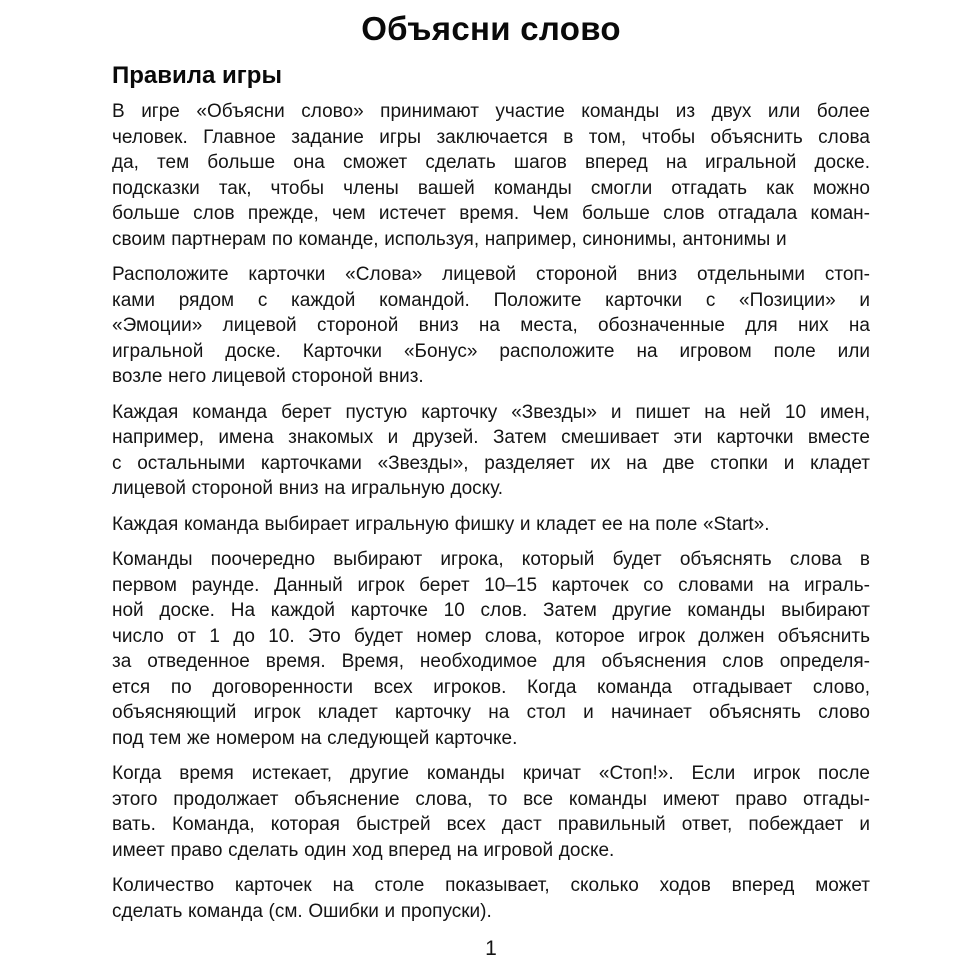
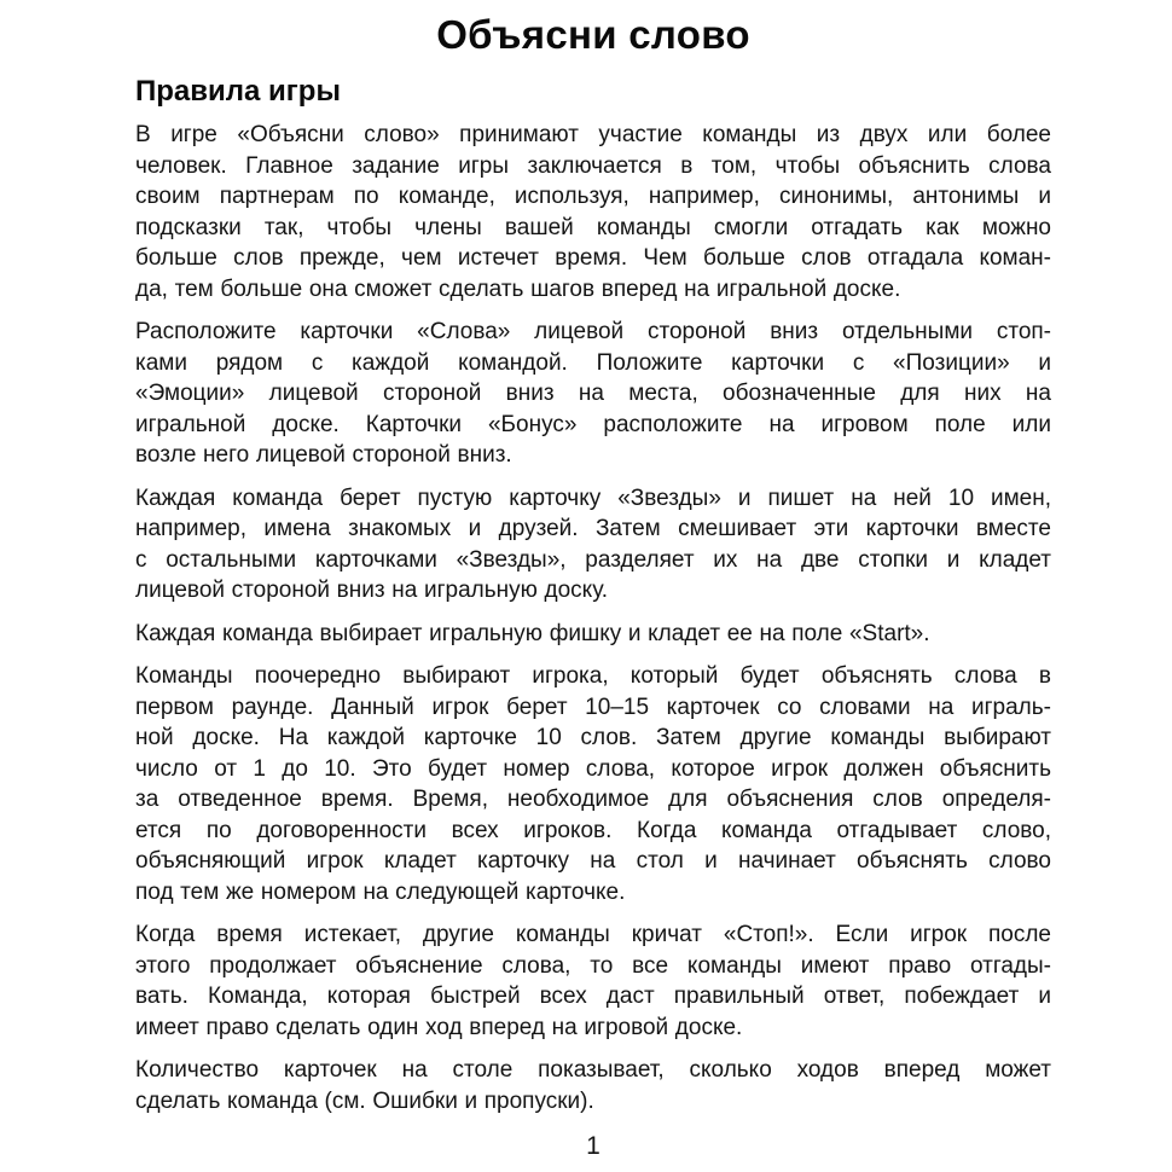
  Объясни слово
  Правила игры
  В игре «Объясни слово» принимают участие команды из двух или более
  человек. Главное задание игры заключается в том, чтобы объяснить слова
- да, тем больше она сможет сделать шагов вперед на игральной доске.
+ своим партнерам по команде, используя, например, синонимы, антонимы и
  подсказки так, чтобы члены вашей команды смогли отгадать как можно
  больше слов прежде, чем истечет время. Чем больше слов отгадала коман-
- своим партнерам по команде, используя, например, синонимы, антонимы и
+ да, тем больше она сможет сделать шагов вперед на игральной доске.
  Расположите карточки «Слова» лицевой стороной вниз отдельными стоп-
  ками рядом с каждой командой. Положите карточки с «Позиции» и
  «Эмоции» лицевой стороной вниз на места, обозначенные для них на
  игральной доске. Карточки «Бонус» расположите на игровом поле или
  возле него лицевой стороной вниз.
  Каждая команда берет пустую карточку «Звезды» и пишет на ней 10 имен,
  например, имена знакомых и друзей. Затем смешивает эти карточки вместе
  с остальными карточками «Звезды», разделяет их на две стопки и кладет
  лицевой стороной вниз на игральную доску.
  Каждая команда выбирает игральную фишку и кладет ее на поле «Start».
  Команды поочередно выбирают игрока, который будет объяснять слова в
  первом раунде. Данный игрок берет 10–15 карточек со словами на играль-
  ной доске. На каждой карточке 10 слов. Затем другие команды выбирают
  число от 1 до 10. Это будет номер слова, которое игрок должен объяснить
  за отведенное время. Время, необходимое для объяснения слов определя-
  ется по договоренности всех игроков. Когда команда отгадывает слово,
  объясняющий игрок кладет карточку на стол и начинает объяснять слово
  под тем же номером на следующей карточке.
  Когда время истекает, другие команды кричат «Стоп!». Если игрок после
  этого продолжает объяснение слова, то все команды имеют право отгады-
  вать. Команда, которая быстрей всех даст правильный ответ, побеждает и
  имеет право сделать один ход вперед на игровой доске.
  Количество карточек на столе показывает, сколько ходов вперед может
  сделать команда (см. Ошибки и пропуски).
  1
